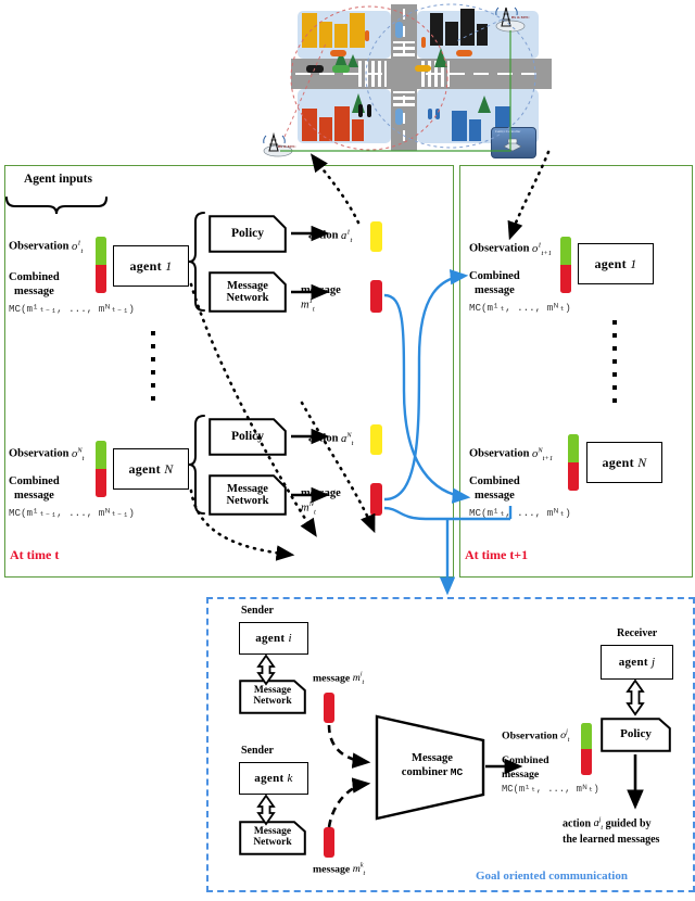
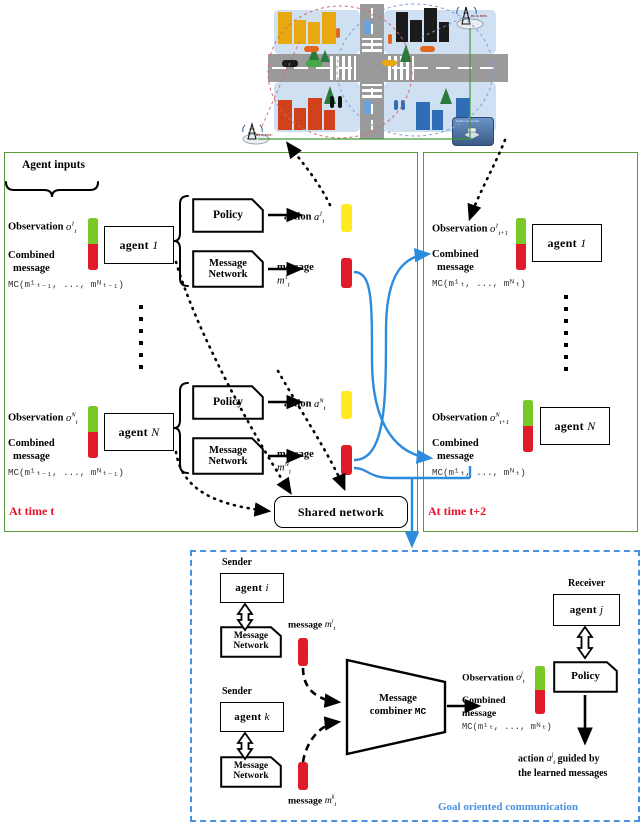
  Agent inputs
  Observation o
  Combined
  message
  MC(m¹ₜ₋₁, ..., mᴺₜ₋₁)
  agent
  1
  Policy
  Message
  Network
  action a
  message
  Observation o
  Combined
  message
  MC(m¹ₜ₋₁, ..., mᴺₜ₋₁)
  agent
  N
  Policy
  Message
  Network
  action a
  message
+ Shared network
  At time t
  Observation o
  Combined
  message
  MC(m¹ₜ, ..., mᴺₜ)
  agent
  1
  Observation o
  Combined
  message
  MC(m¹ₜ, ..., mᴺₜ)
  agent
  N
- At time t+1
+ At time t+2
  Sender
  agent
  i
  Message
  Network
  message m
  Sender
  agent
  k
  Message
  Network
  message m
  Message
  combiner MC
  Receiver
  agent
  j
  Policy
  Observation o
  Combined
  message
  MC(m¹ₜ, ..., mᴺₜ)
  action a guided by
  the learned messages
  Goal oriented communication
